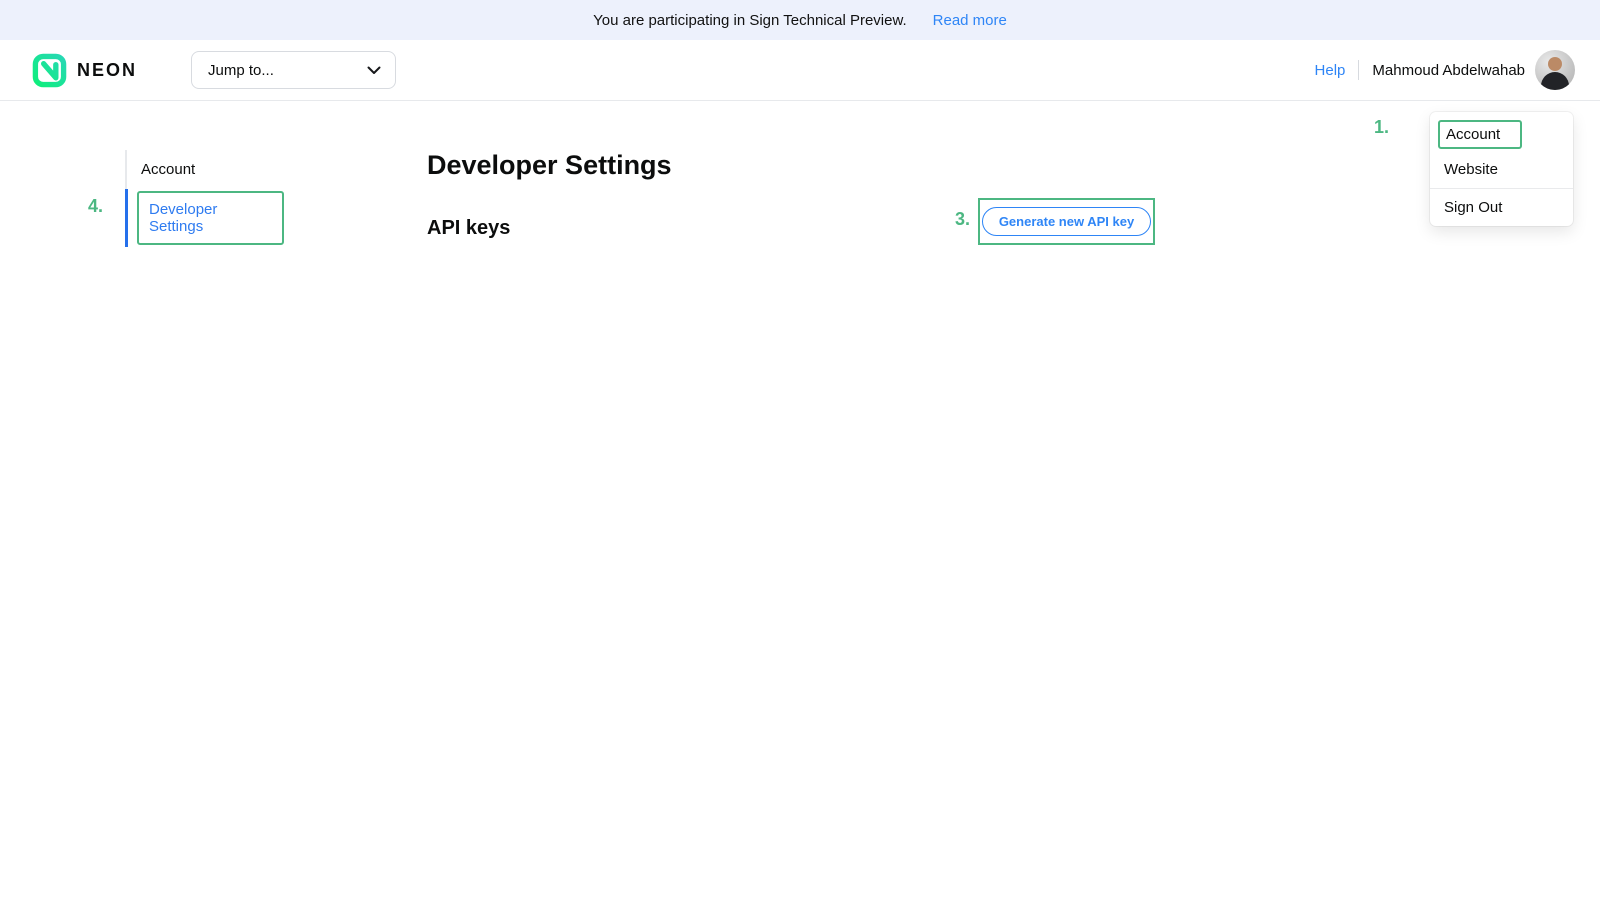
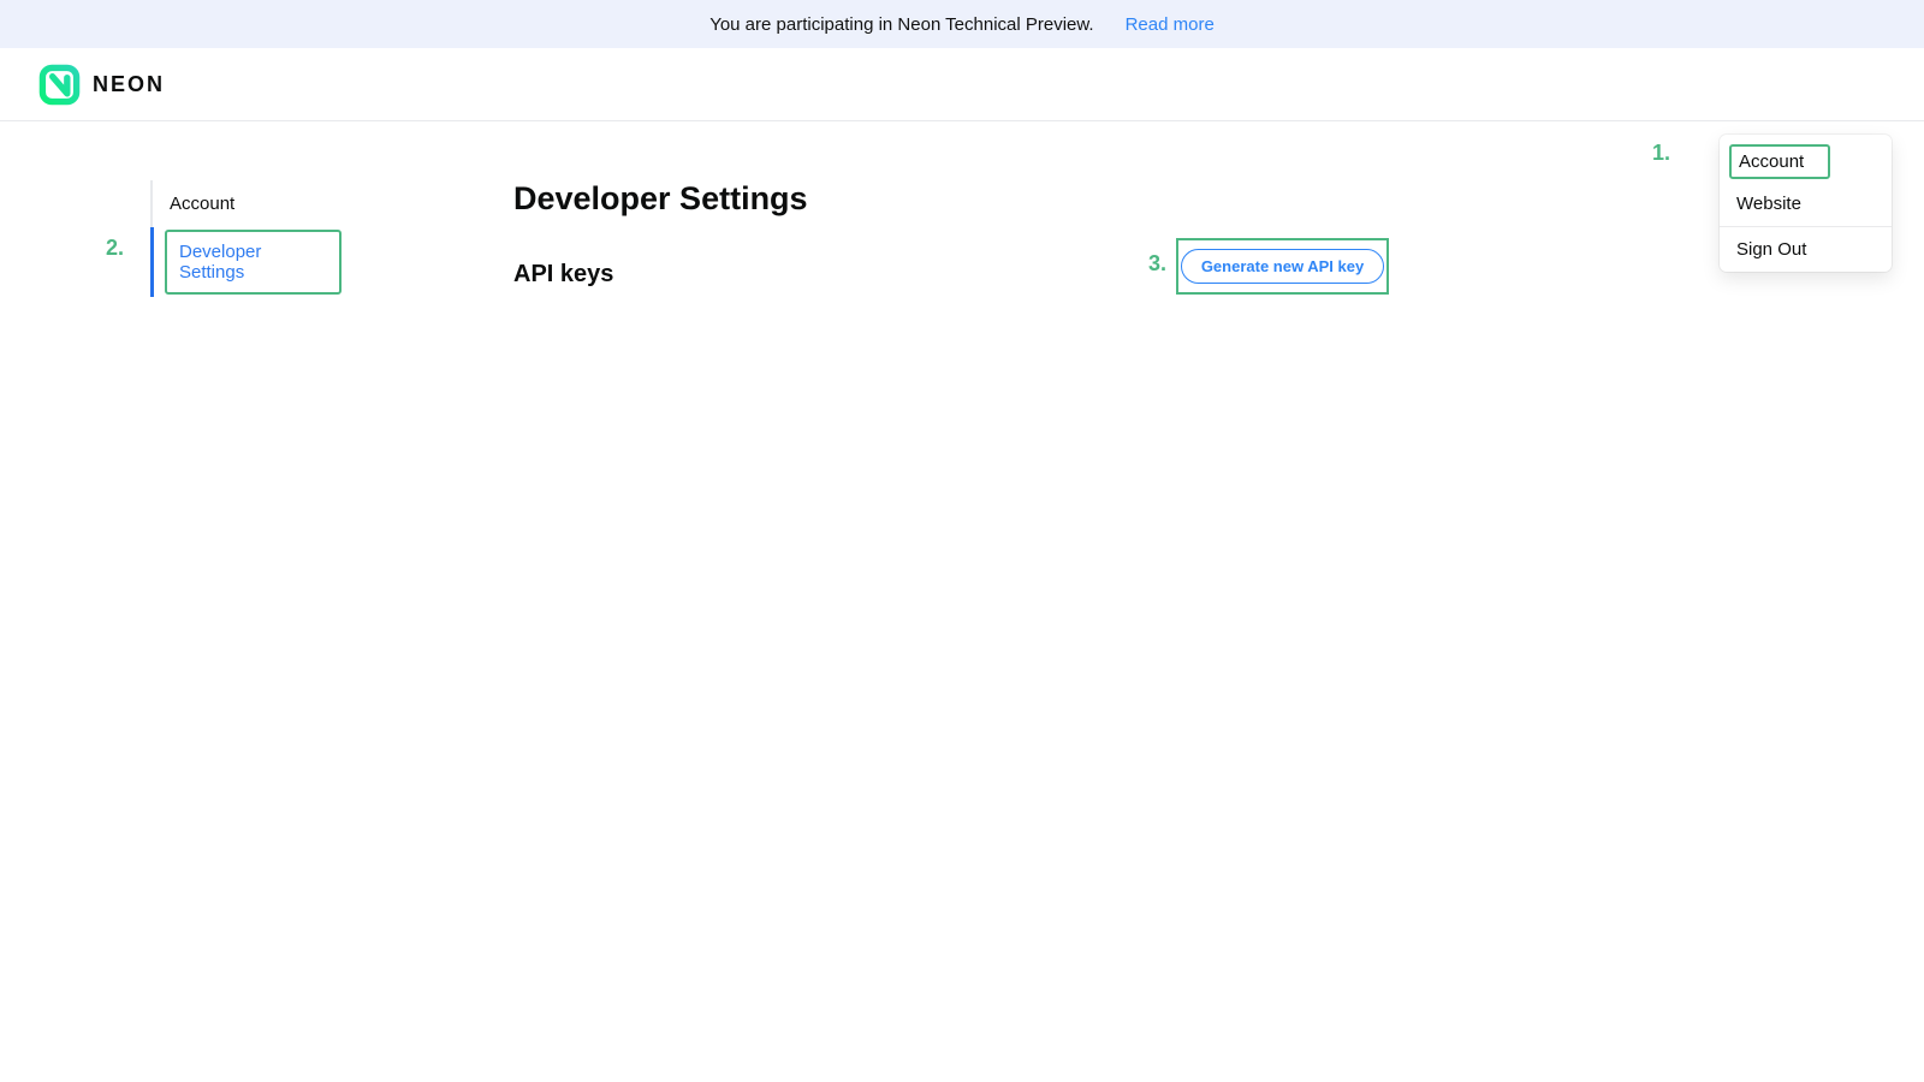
- You are participating in Sign Technical Preview.
+ You are participating in Neon Technical Preview.
  Read more
  NEON
- Jump to...
- Help
- Mahmoud Abdelwahab
  Account
  Website
  Sign Out
  1.
- 4.
+ 2.
  3.
  Account
  Developer Settings
  Developer Settings
  API keys
  Generate new API key
